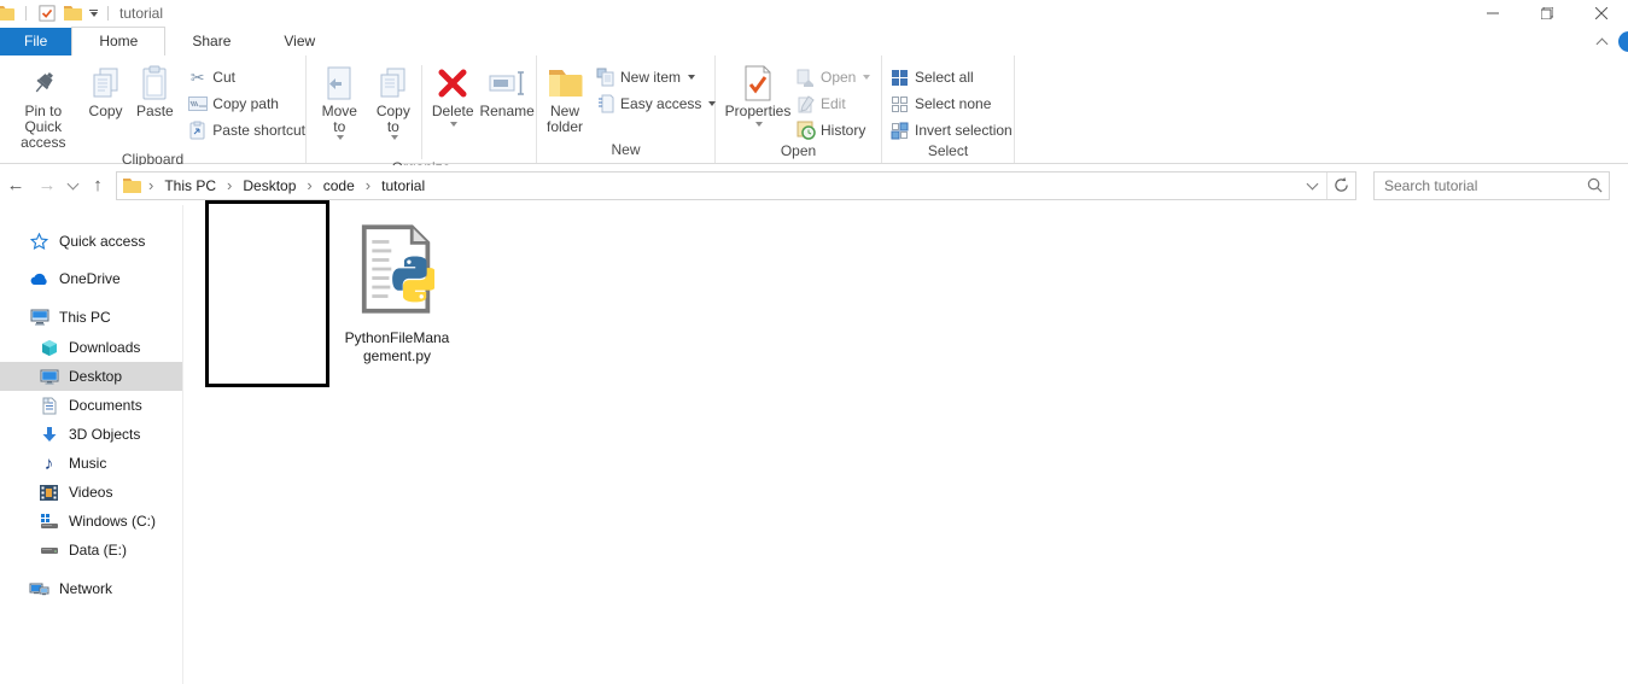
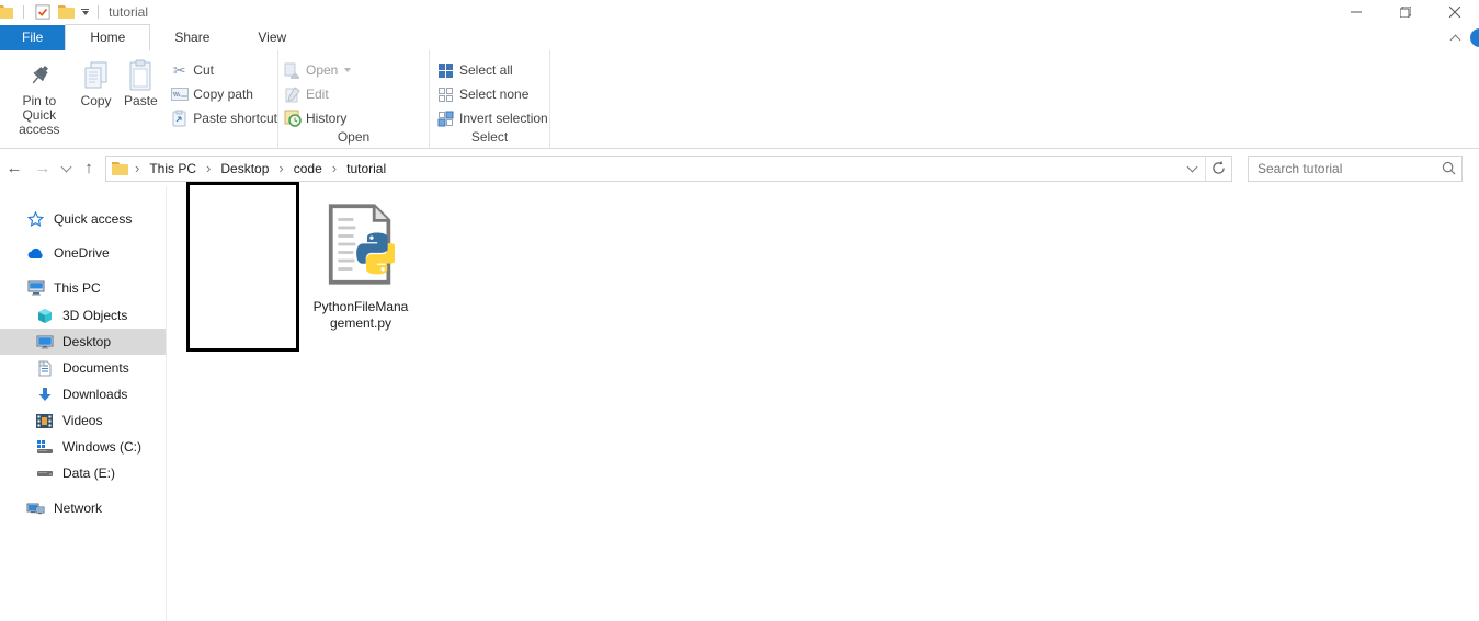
  tutorial
  File
  Home
  Share
  View
  Pin to Quick access
  Copy
  Paste
  ✂
  Cut
  Copy path
  Paste shortcut
- Clipboard
- Move to
- Copy to
- Delete
- Rename
- New folder
- New item
- Easy access
- New
- Properties
  Open
  Edit
  History
  Open
  Select all
  Select none
  Invert selection
  Select
  ←
  →
  ↑
  ›
  This PC
  ›
  Desktop
  ›
  code
  ›
  tutorial
  Search tutorial
  Quick access
  OneDrive
  This PC
- Downloads
+ 3D Objects
  Desktop
  Documents
- 3D Objects
+ Downloads
- ♪
- Music
  Videos
  Windows (C:)
  Data (E:)
  Network
  PythonFileManagement.py
